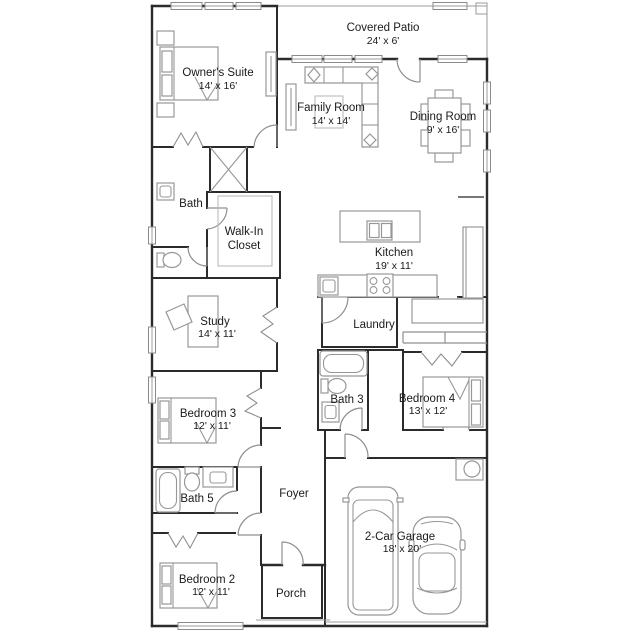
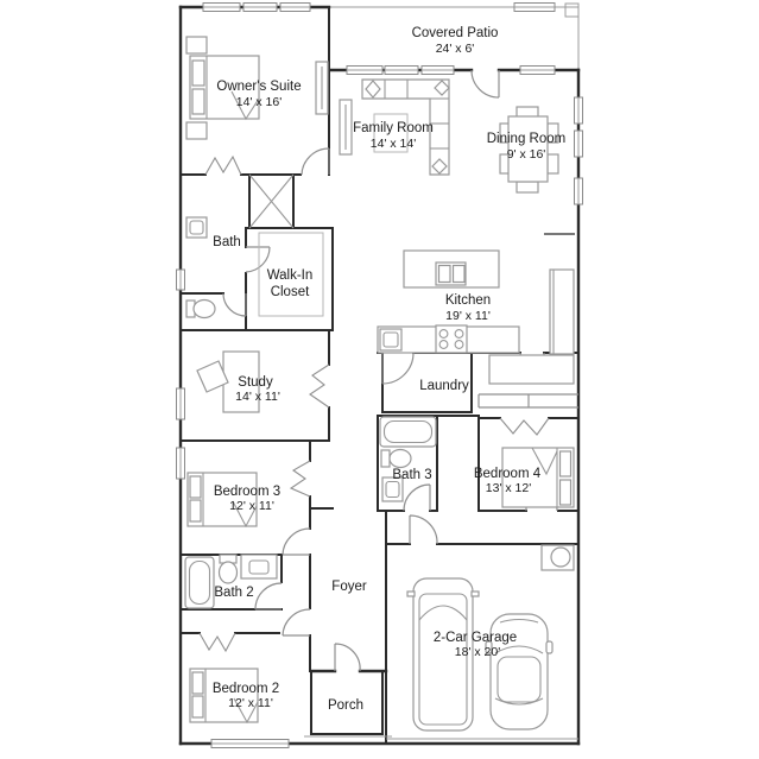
  Covered Patio
  24' x 6'
  Owner's Suite
  14' x 16'
  Family Room
  14' x 14'
  Dining Room
  9' x 16'
  Bath
  Walk-In
  Closet
  Kitchen
  19' x 11'
  Study
  14' x 11'
  Laundry
  Bath 3
  Bedroom 4
  13' x 12'
  Bedroom 3
  12' x 11'
- Bath 5
+ Bath 2
  Foyer
  2-Car Garage
  18' x 20'
  Bedroom 2
  12' x 11'
  Porch
